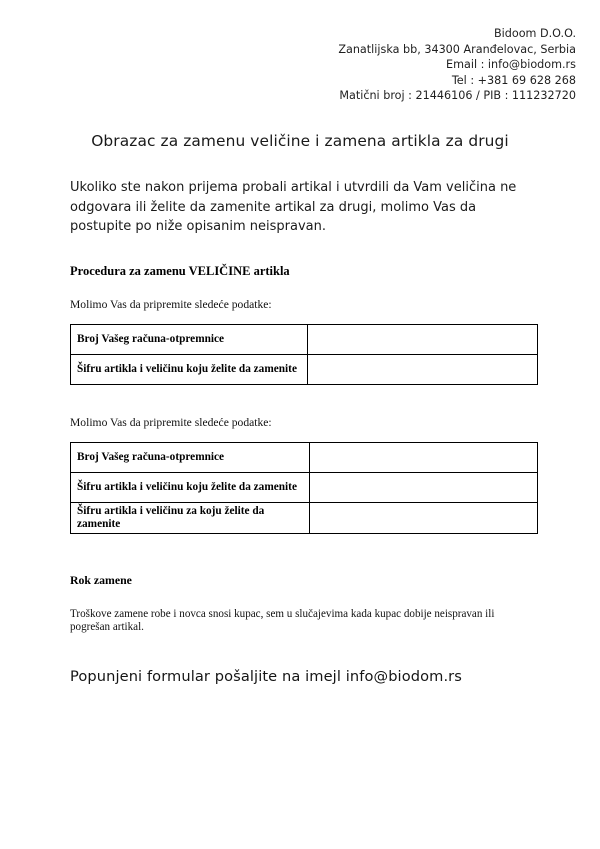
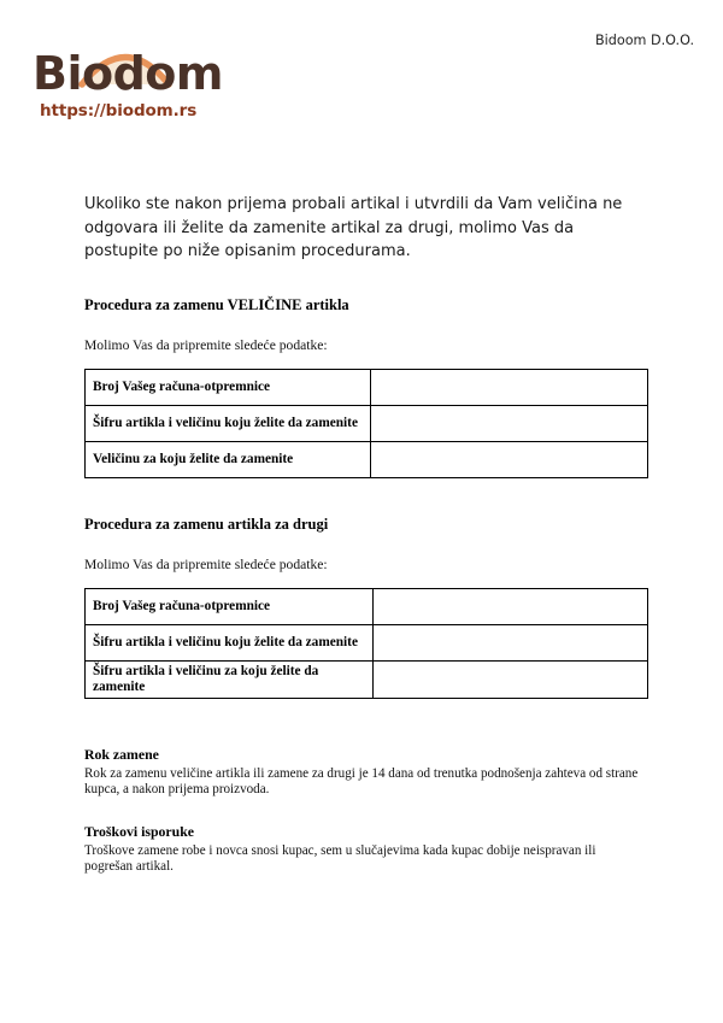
+ Biodom
+ https://biodom.rs
  Bidoom D.O.O.
- Zanatlijska bb, 34300 Aranđelovac, Serbia
- Email : info@biodom.rs
- Tel : +381 69 628 268
- Matični broj : 21446106 / PIB : 111232720
- Obrazac za zamenu veličine i zamena artikla za drugi
- Ukoliko ste nakon prijema probali artikal i utvrdili da Vam veličina ne odgovara ili želite da zamenite artikal za drugi, molimo Vas da postupite po niže opisanim neispravan.
+ Ukoliko ste nakon prijema probali artikal i utvrdili da Vam veličina ne odgovara ili želite da zamenite artikal za drugi, molimo Vas da postupite po niže opisanim procedurama.
  Procedura za zamenu VELIČINE artikla
  Molimo Vas da pripremite sledeće podatke:
  Broj Vašeg računa-otpremnice
  Šifru artikla i veličinu koju želite da zamenite
+ Veličinu za koju želite da zamenite
+ Procedura za zamenu artikla za drugi
  Molimo Vas da pripremite sledeće podatke:
  Broj Vašeg računa-otpremnice
  Šifru artikla i veličinu koju želite da zamenite
  Šifru artikla i veličinu za koju želite da zamenite
  Rok zamene
+ Rok za zamenu veličine artikla ili zamene za drugi je 14 dana od trenutka podnošenja zahteva od strane kupca, a nakon prijema proizvoda.
+ Troškovi isporuke
  Troškove zamene robe i novca snosi kupac, sem u slučajevima kada kupac dobije neispravan ili pogrešan artikal.
- Popunjeni formular pošaljite na imejl info@biodom.rs
